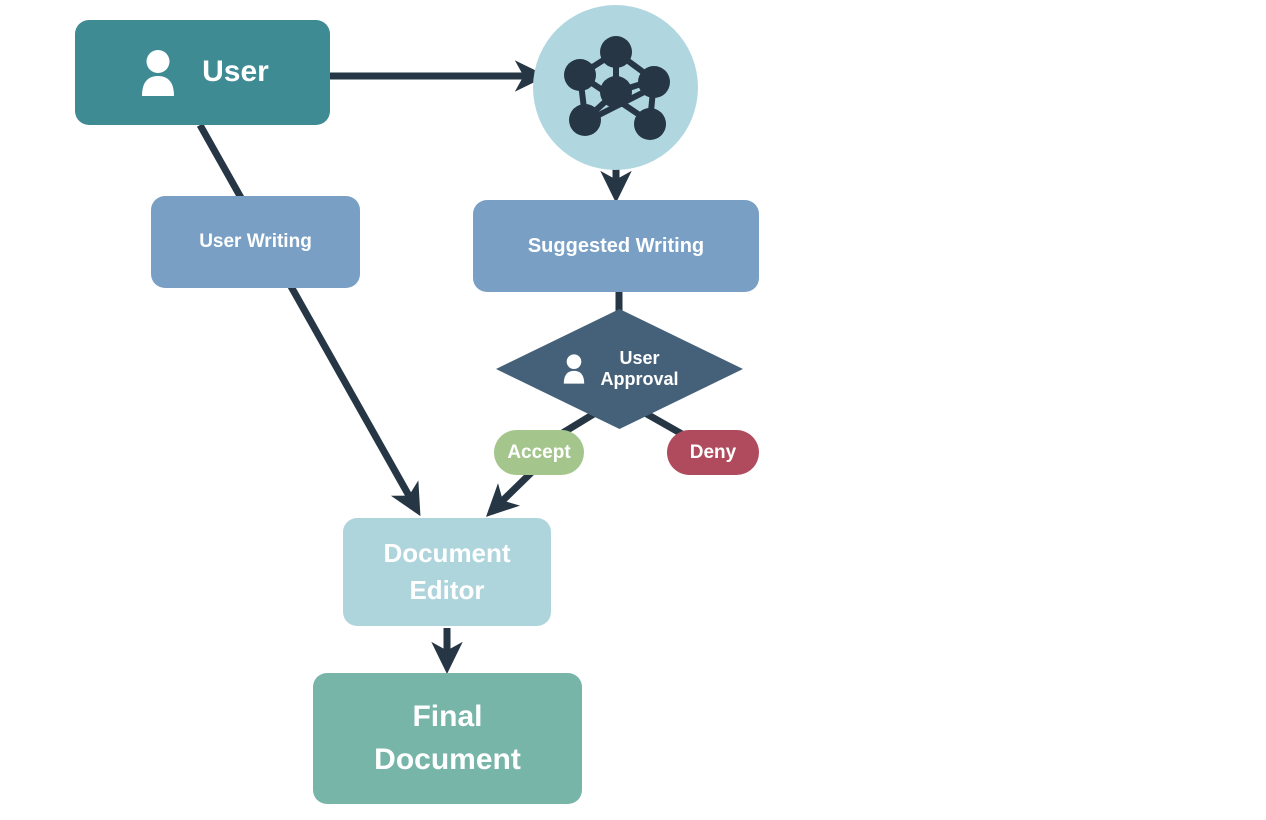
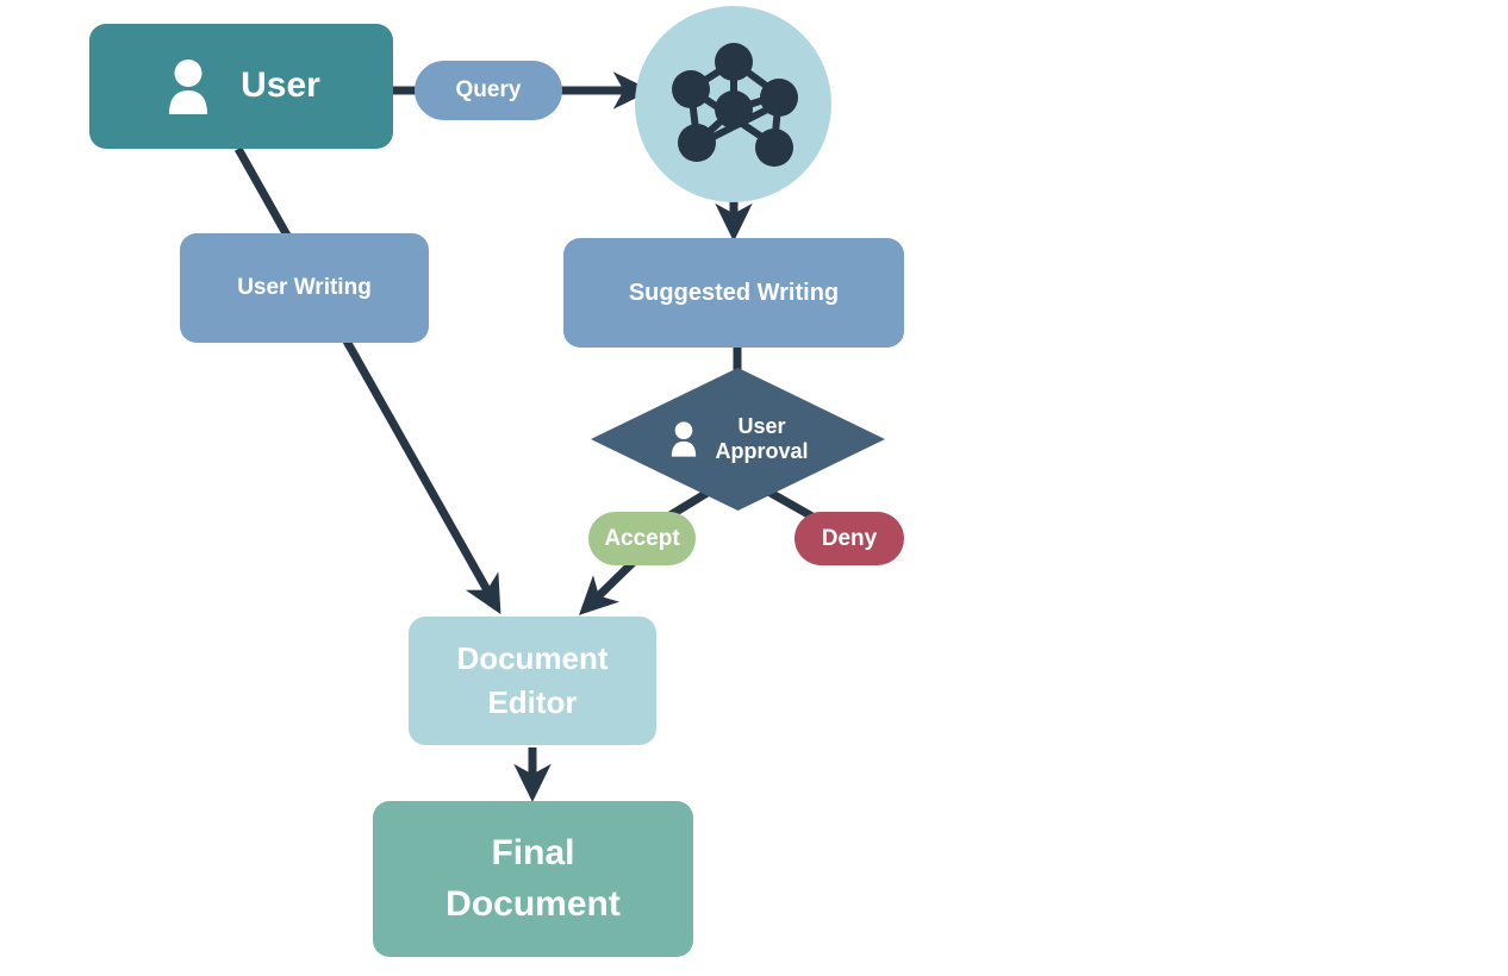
  User
+ Query
  User Writing
  Suggested Writing
  User
  Approval
  Accept
  Deny
  Document
  Editor
  Final
  Document
